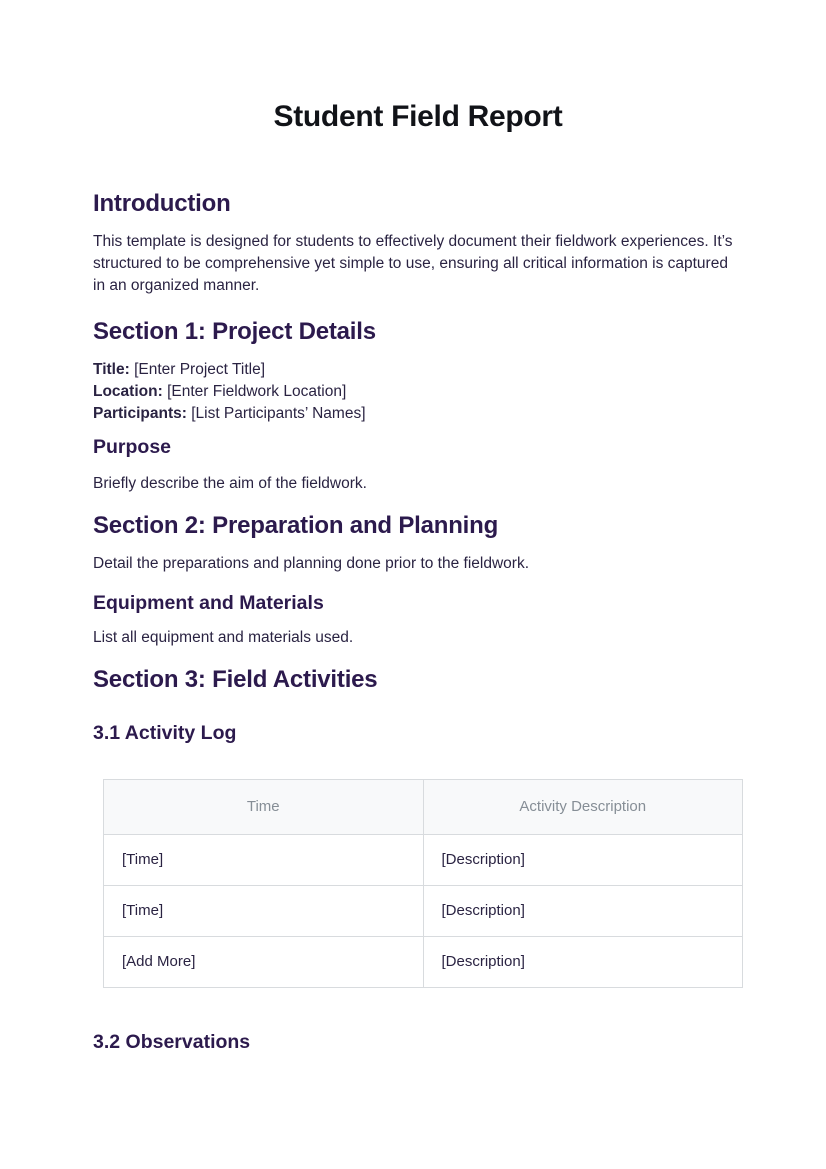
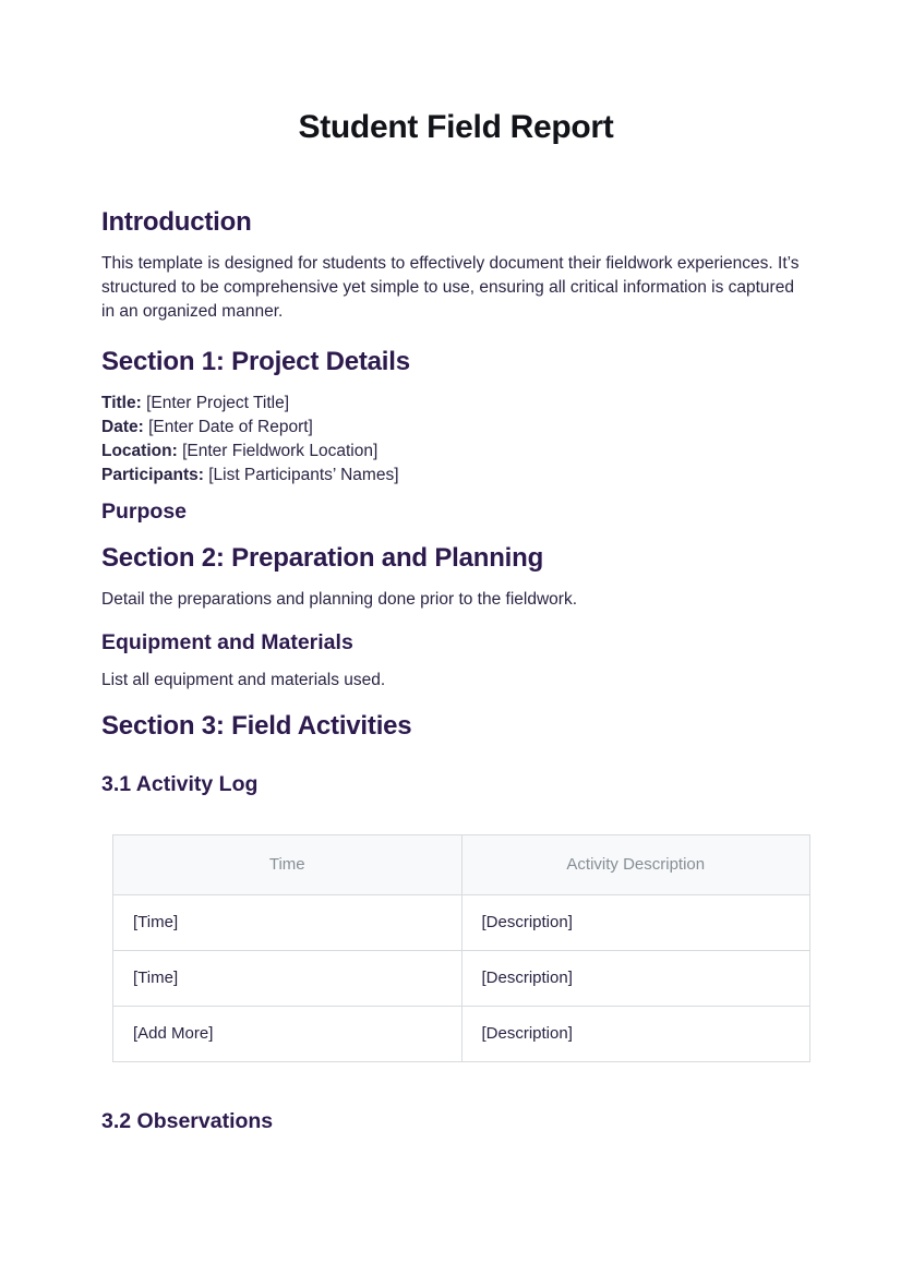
  Student Field Report
  Introduction
  This template is designed for students to effectively document their fieldwork experiences. It’s structured to be comprehensive yet simple to use, ensuring all critical information is captured in an organized manner.
  Section 1: Project Details
  Title: [Enter Project Title]
+ Date: [Enter Date of Report]
  Location: [Enter Fieldwork Location]
  Participants: [List Participants’ Names]
  Purpose
- Briefly describe the aim of the fieldwork.
  Section 2: Preparation and Planning
  Detail the preparations and planning done prior to the fieldwork.
  Equipment and Materials
  List all equipment and materials used.
  Section 3: Field Activities
  3.1 Activity Log
  Time	Activity Description
  [Time]	[Description]
  [Time]	[Description]
  [Add More]	[Description]
  3.2 Observations
